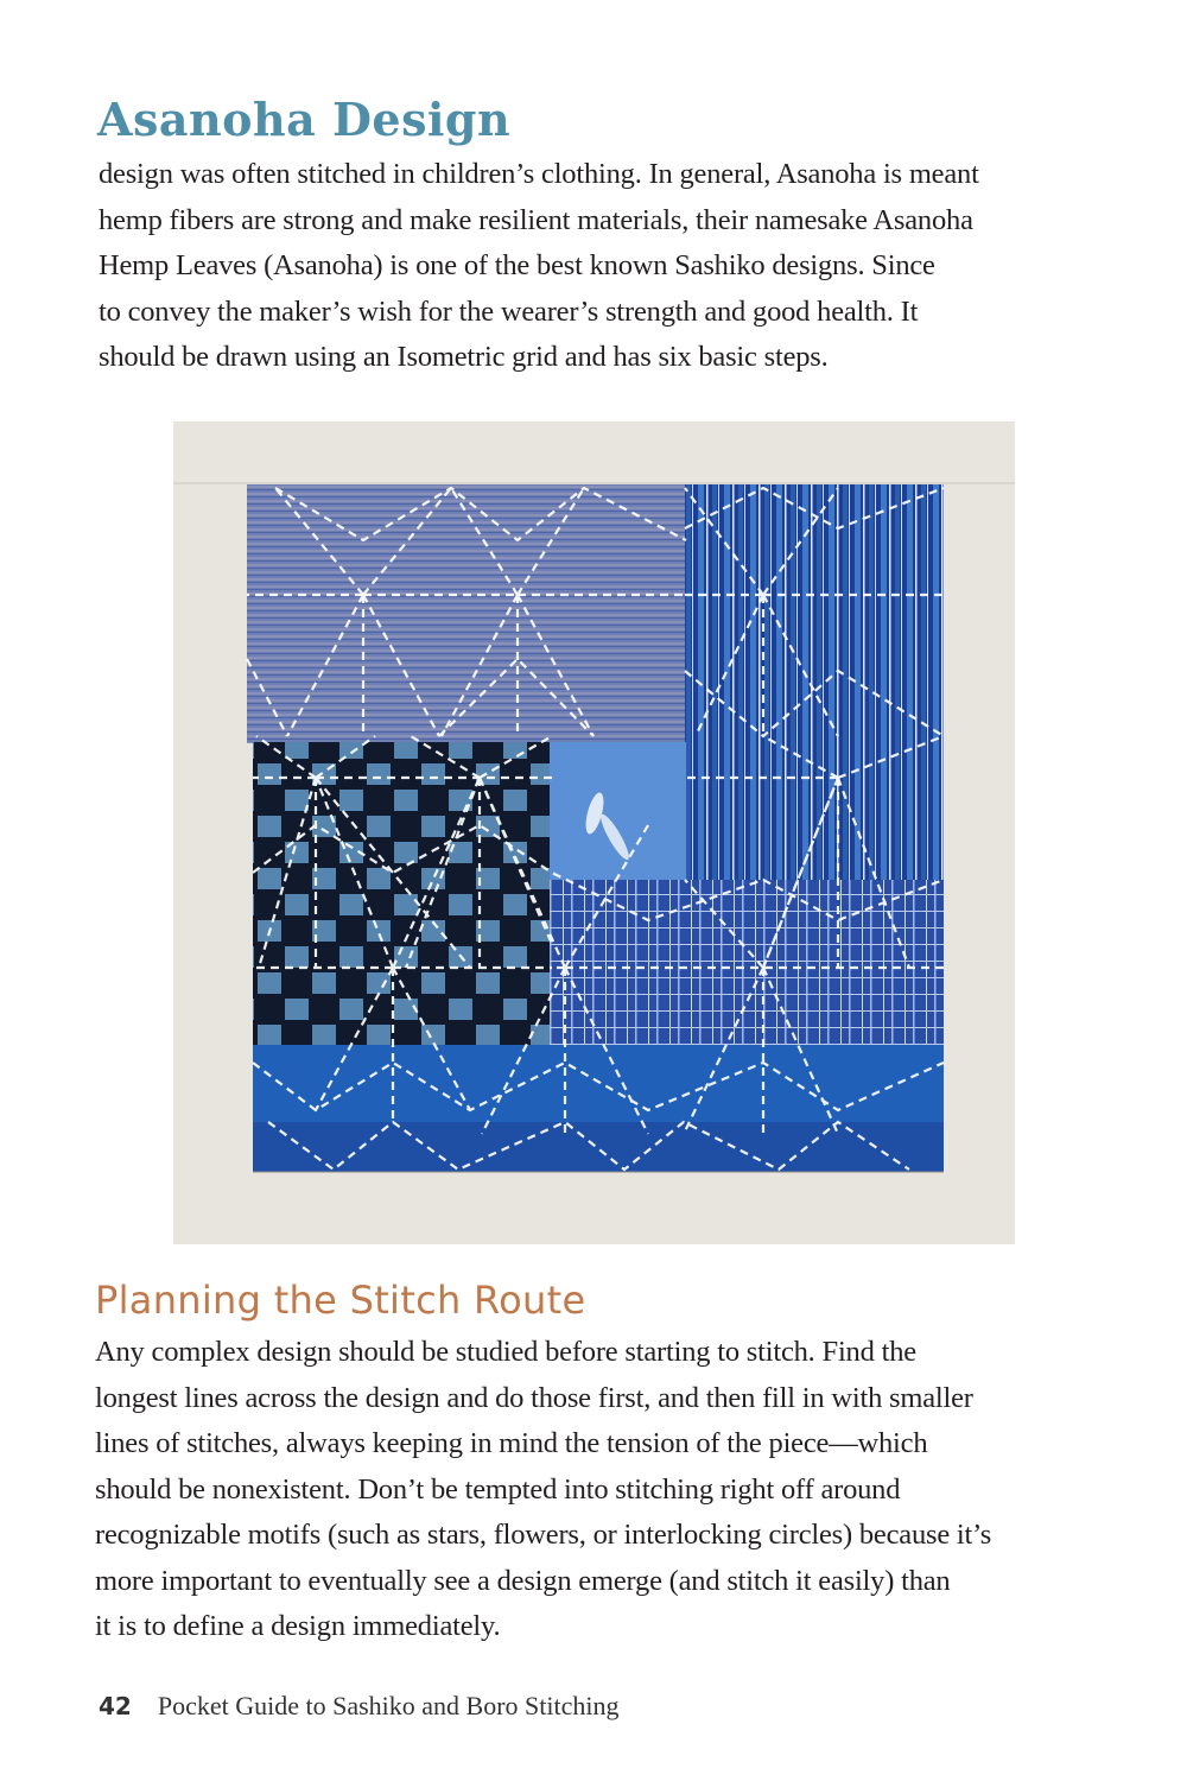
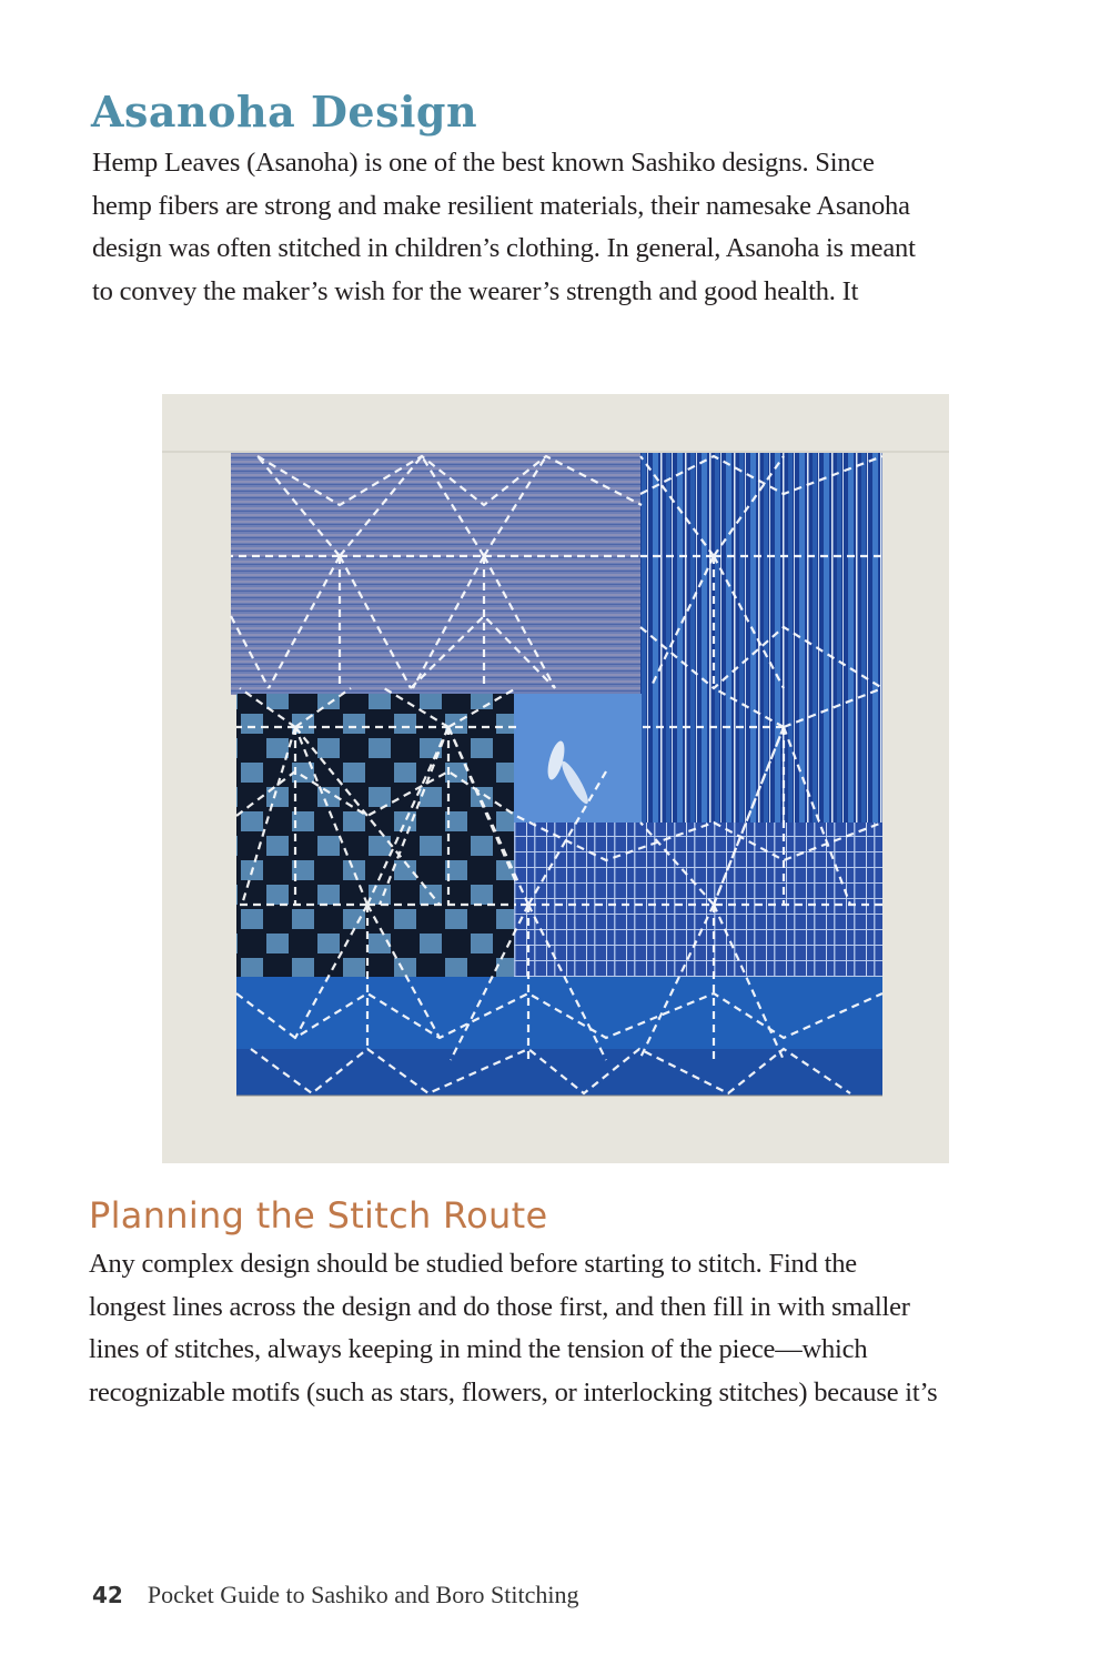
  Asanoha Design
- design was often stitched in children’s clothing. In general, Asanoha is meant
+ Hemp Leaves (Asanoha) is one of the best known Sashiko designs. Since
  hemp fibers are strong and make resilient materials, their namesake Asanoha
- Hemp Leaves (Asanoha) is one of the best known Sashiko designs. Since
+ design was often stitched in children’s clothing. In general, Asanoha is meant
  to convey the maker’s wish for the wearer’s strength and good health. It
- should be drawn using an Isometric grid and has six basic steps.
  Planning the Stitch Route
  Any complex design should be studied before starting to stitch. Find the
  longest lines across the design and do those first, and then fill in with smaller
  lines of stitches, always keeping in mind the tension of the piece—which
- should be nonexistent. Don’t be tempted into stitching right off around
- recognizable motifs (such as stars, flowers, or interlocking circles) because it’s
+ recognizable motifs (such as stars, flowers, or interlocking stitches) because it’s
- more important to eventually see a design emerge (and stitch it easily) than
- it is to define a design immediately.
  42 Pocket Guide to Sashiko and Boro Stitching
